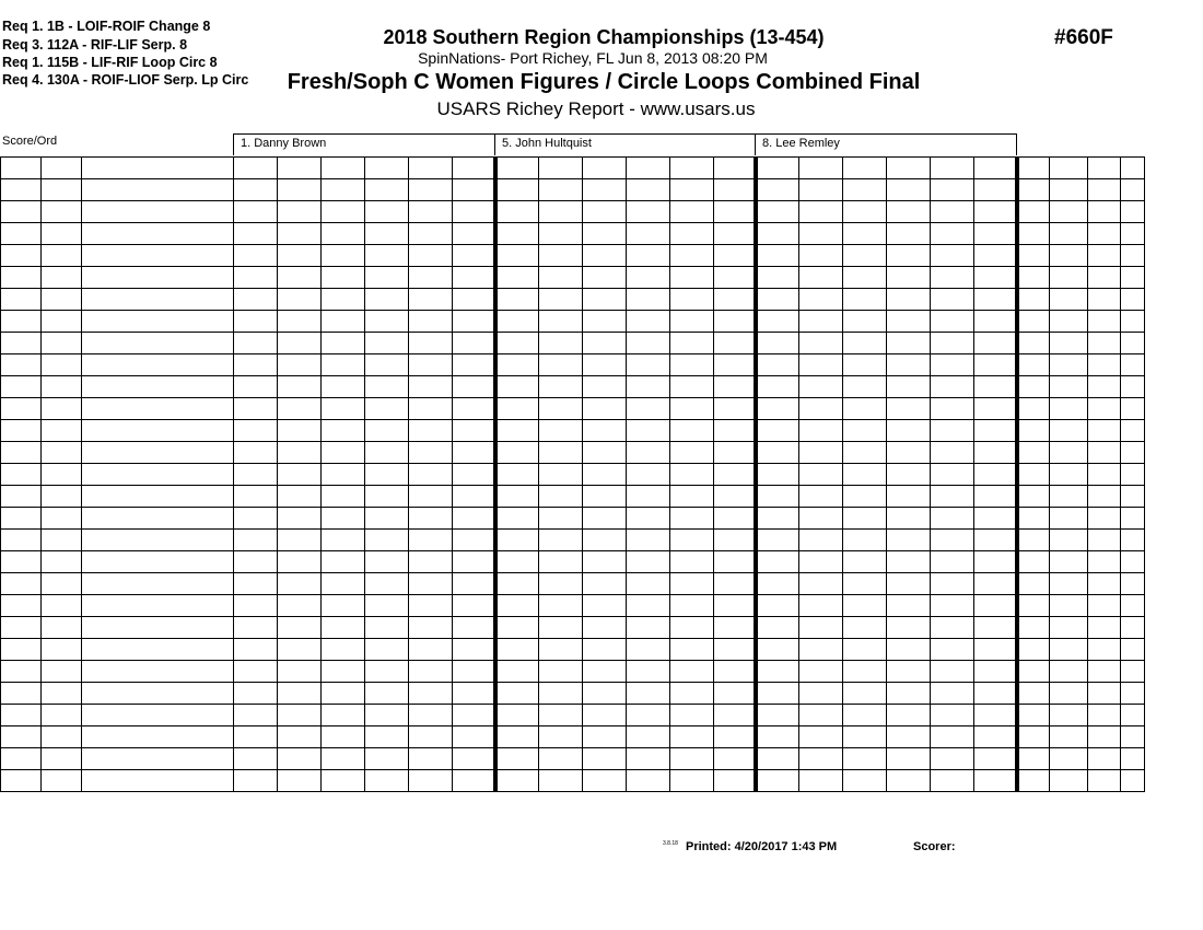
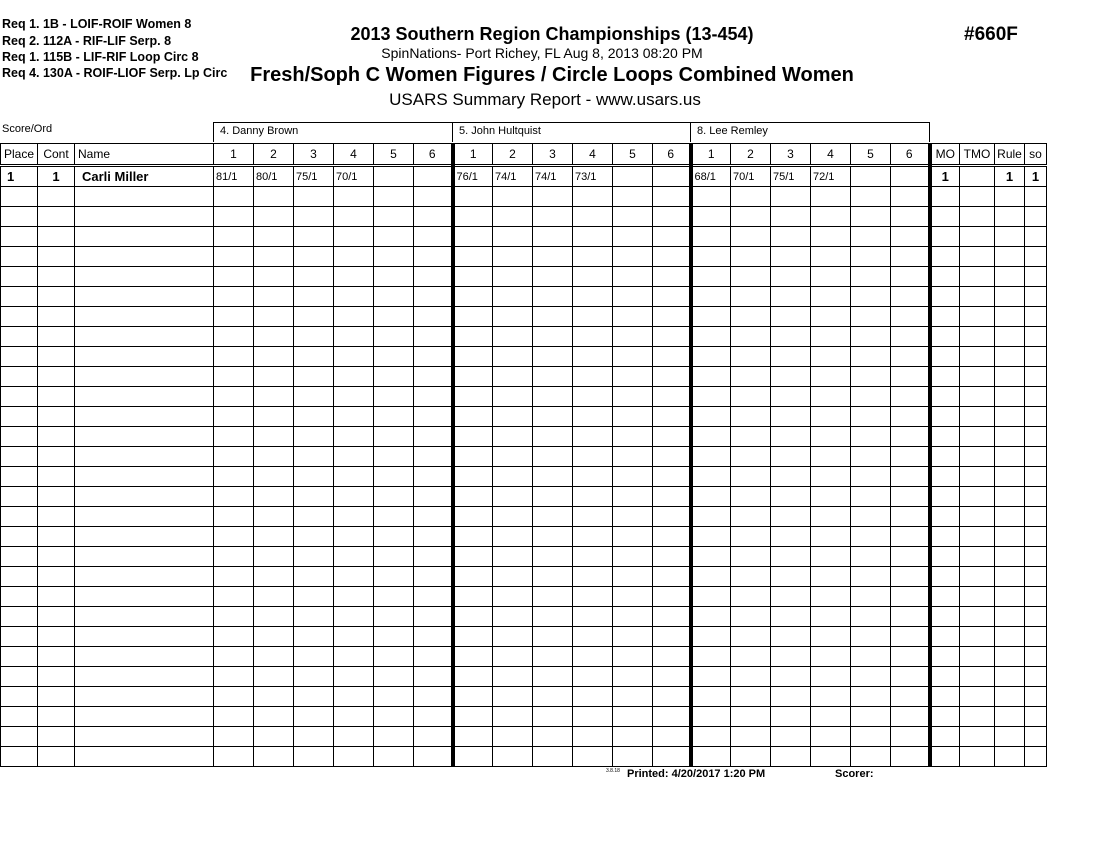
- Req 1. 1B - LOIF-ROIF Change 8
+ Req 1. 1B - LOIF-ROIF Women 8
- Req 3. 112A - RIF-LIF Serp. 8
+ Req 2. 112A - RIF-LIF Serp. 8
  Req 1. 115B - LIF-RIF Loop Circ 8
  Req 4. 130A - ROIF-LIOF Serp. Lp Circ
- 2018 Southern Region Championships (13-454)
+ 2013 Southern Region Championships (13-454)
- SpinNations- Port Richey, FL Jun 8, 2013 08:20 PM
+ SpinNations- Port Richey, FL Aug 8, 2013 08:20 PM
- Fresh/Soph C Women Figures / Circle Loops Combined Final
+ Fresh/Soph C Women Figures / Circle Loops Combined Women
- USARS Richey Report - www.usars.us
+ USARS Summary Report - www.usars.us
  #660F
  Score/Ord
- 1. Danny Brown
+ 4. Danny Brown
  5. John Hultquist
  8. Lee Remley
+ Place	Cont	Name	1	2	3	4	5	6	1	2	3	4	5	6	1	2	3	4	5	6	MO	TMO	Rule	so
+ 1	1	Carli Miller	81/1	80/1	75/1	70/1			76/1	74/1	74/1	73/1			68/1	70/1	75/1	72/1			1		1	1
- Printed: 4/20/2017 1:43 PM
+ Printed: 4/20/2017 1:20 PM
  Scorer:
